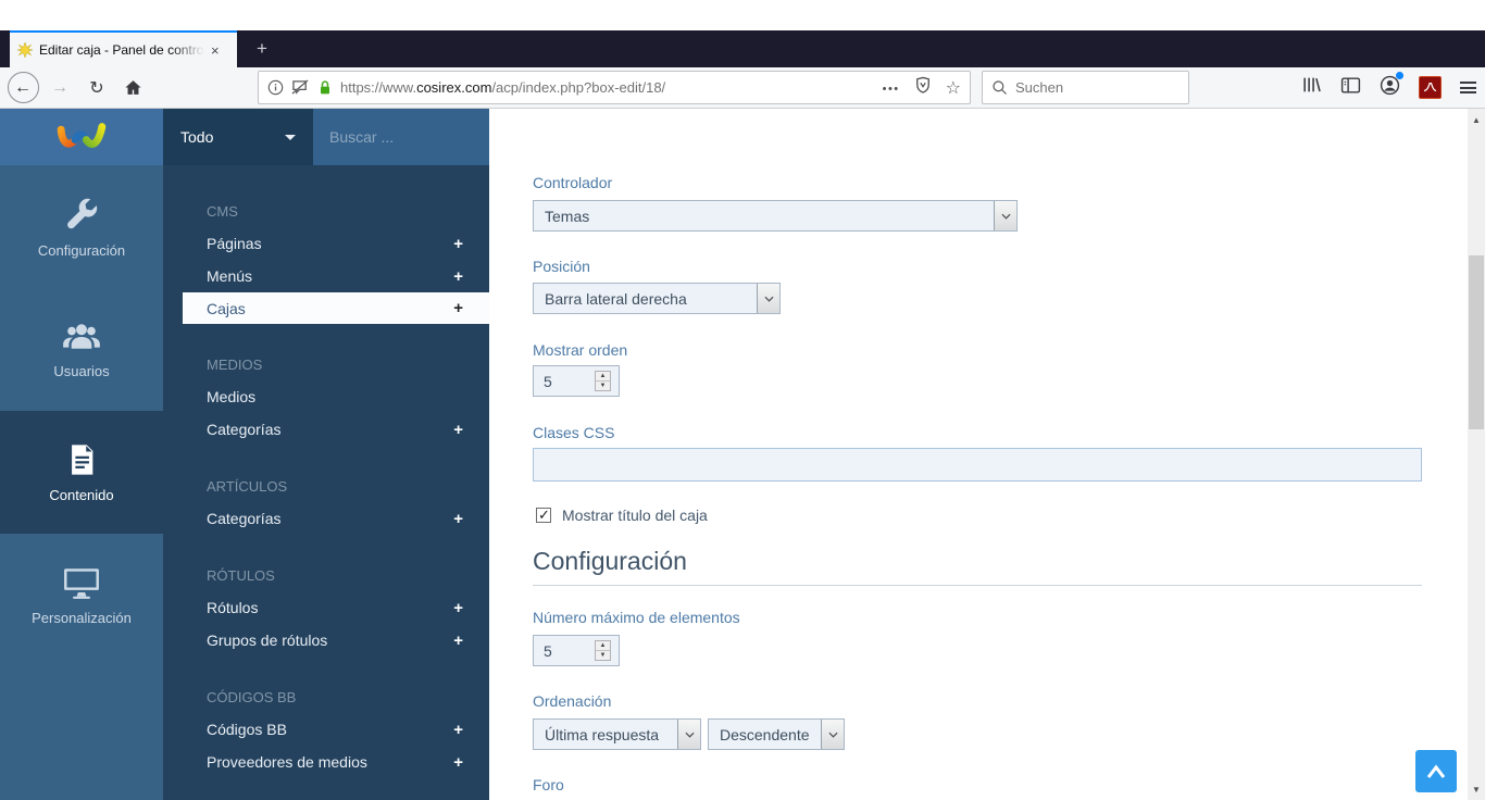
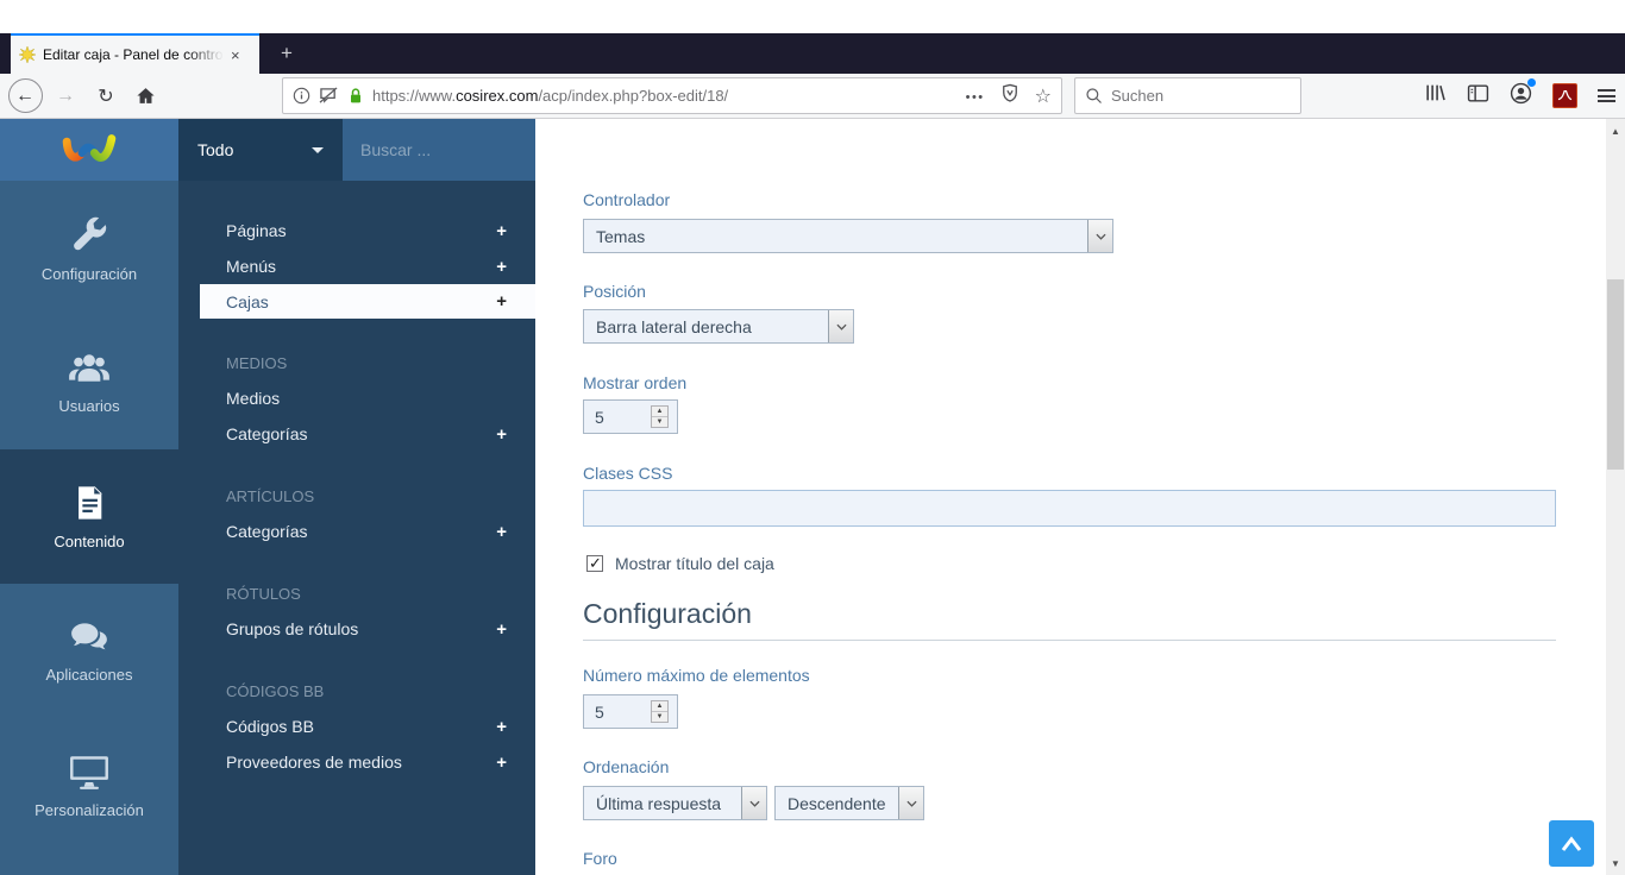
  Editar caja - Panel de contro
  ←
  →
  ↻
  https://www.cosirex.com/acp/index.php?box-edit/18/
  Suchen
  Todo
  Buscar ...
  Configuración
  Usuarios
  Contenido
+ Aplicaciones
  Personalización
- CMS
  Páginas
  Menús
  Cajas
  MEDIOS
  Medios
  Categorías
  ARTÍCULOS
  Categorías
  RÓTULOS
- Rótulos
  Grupos de rótulos
  CÓDIGOS BB
  Códigos BB
  Proveedores de medios
  Controlador
  Temas
  Posición
  Barra lateral derecha
  Mostrar orden
  5
  Clases CSS
  Mostrar título del caja
  Configuración
  Número máximo de elementos
  5
  Ordenación
  Última respuesta
  Descendente
  Foro
